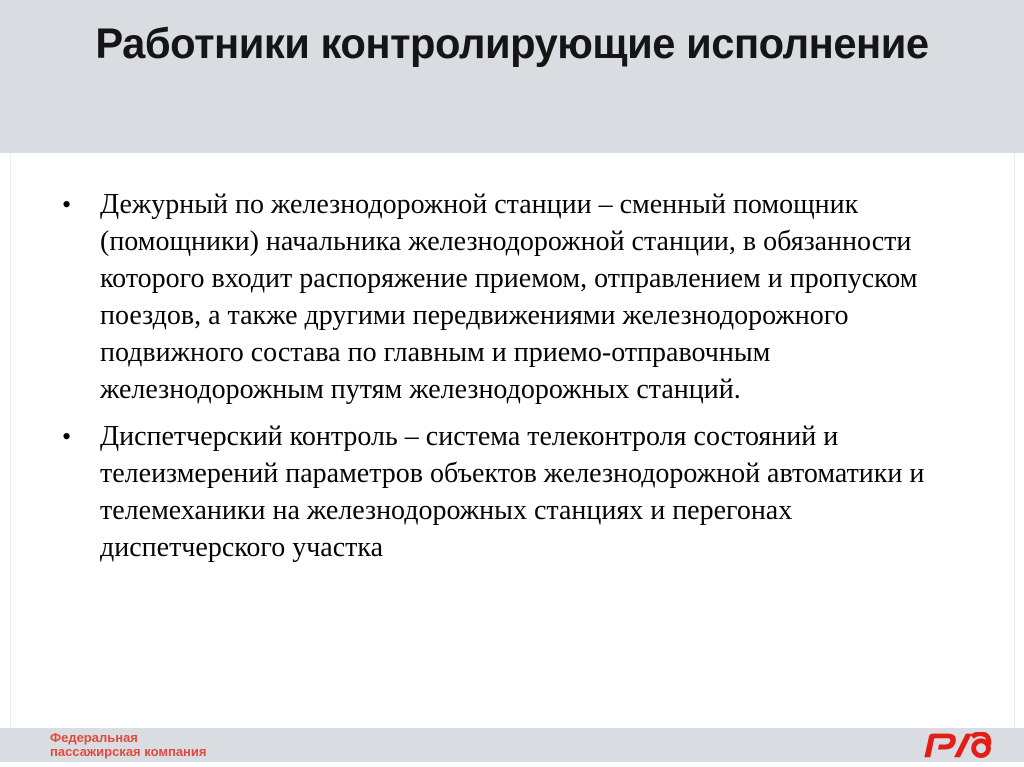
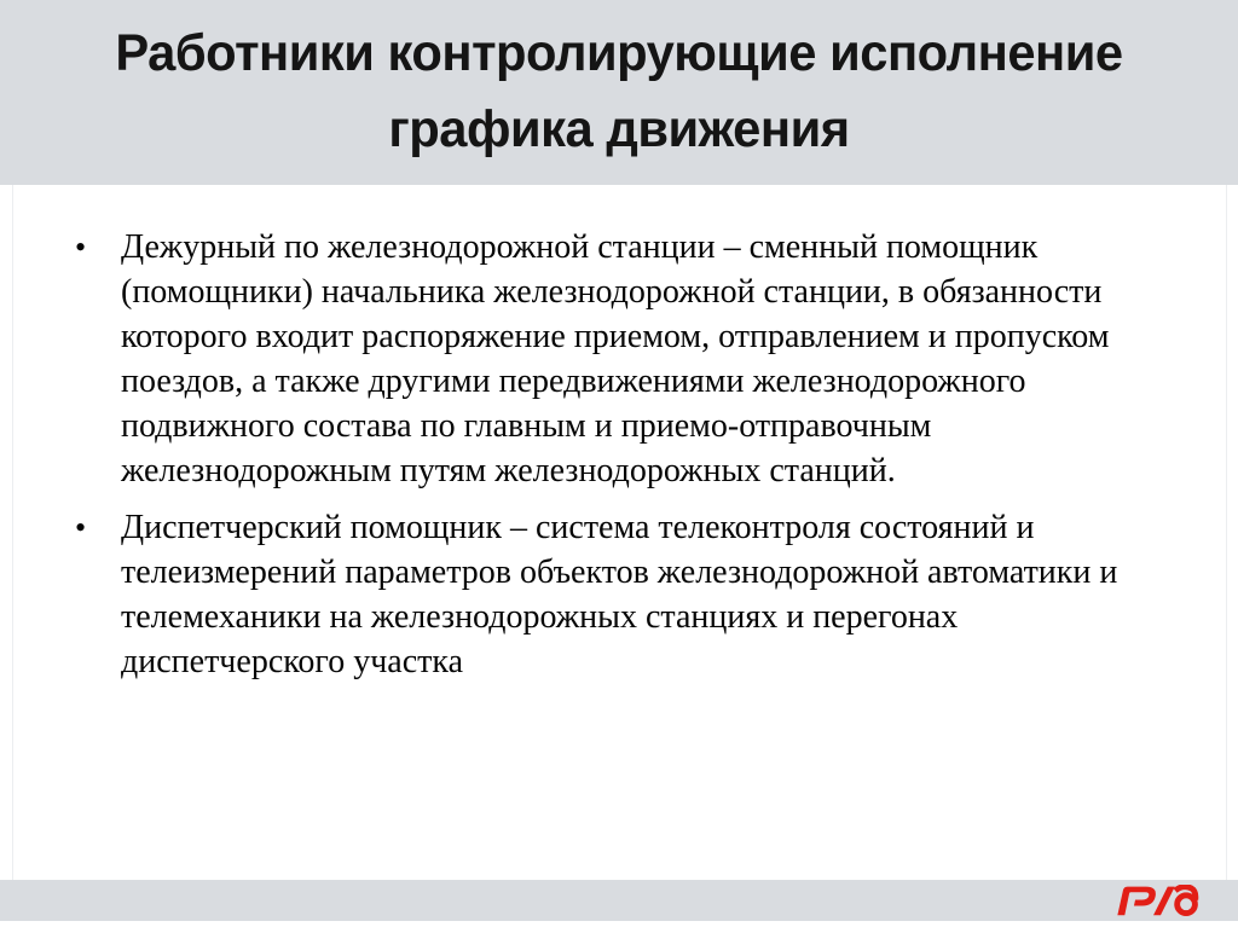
  Работники контролирующие исполнение
+ графика движения
  Дежурный по железнодорожной станции – сменный помощник (помощники) начальника железнодорожной станции, в обязанности которого входит распоряжение приемом, отправлением и пропуском поездов, а также другими передвижениями железнодорожного подвижного состава по главным и приемо-отправочным железнодорожным путям железнодорожных станций.
- Диспетчерский контроль – система телеконтроля состояний и телеизмерений параметров объектов железнодорожной автоматики и телемеханики на железнодорожных станциях и перегонах диспетчерского участка
+ Диспетчерский помощник – система телеконтроля состояний и телеизмерений параметров объектов железнодорожной автоматики и телемеханики на железнодорожных станциях и перегонах диспетчерского участка
- Федеральная
- пассажирская компания
